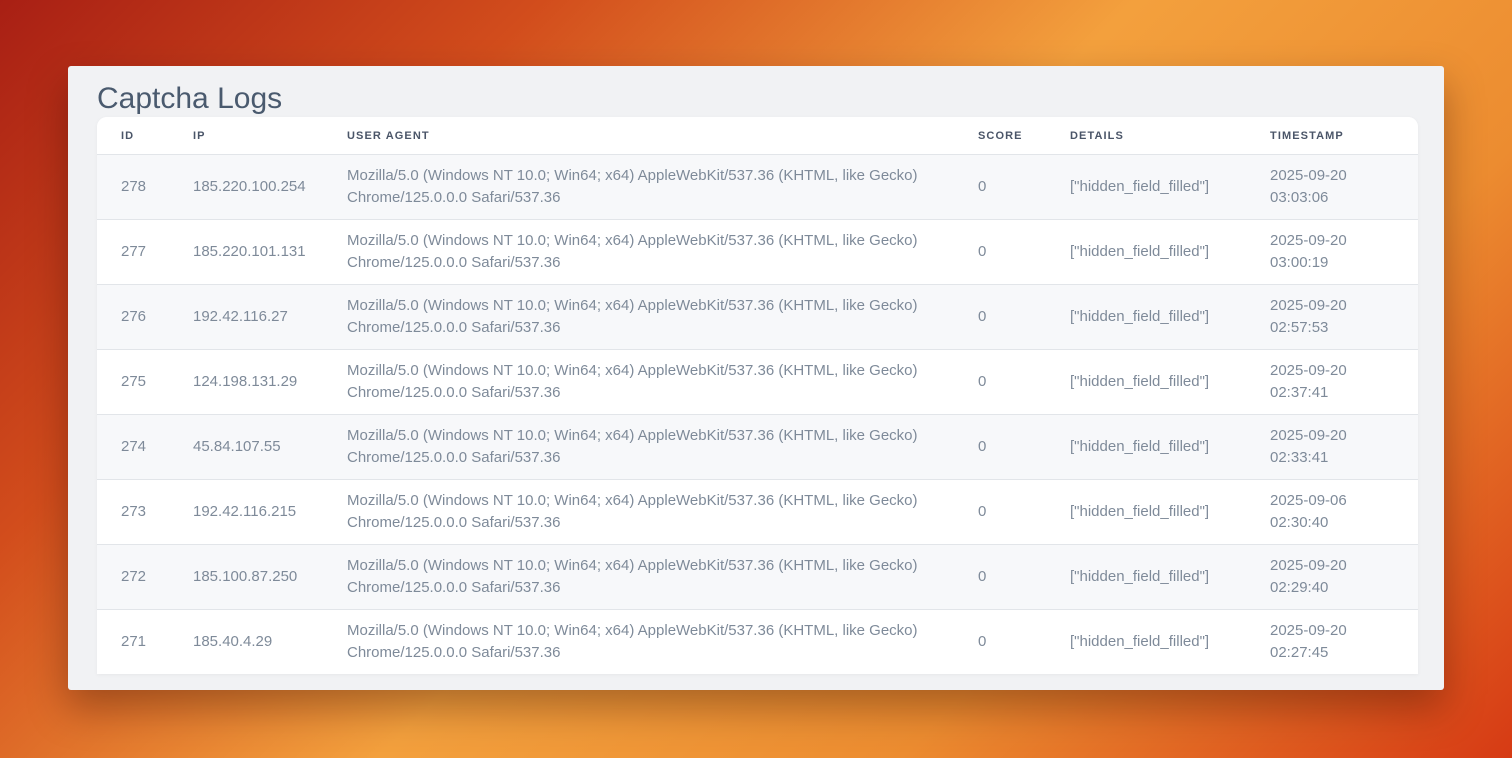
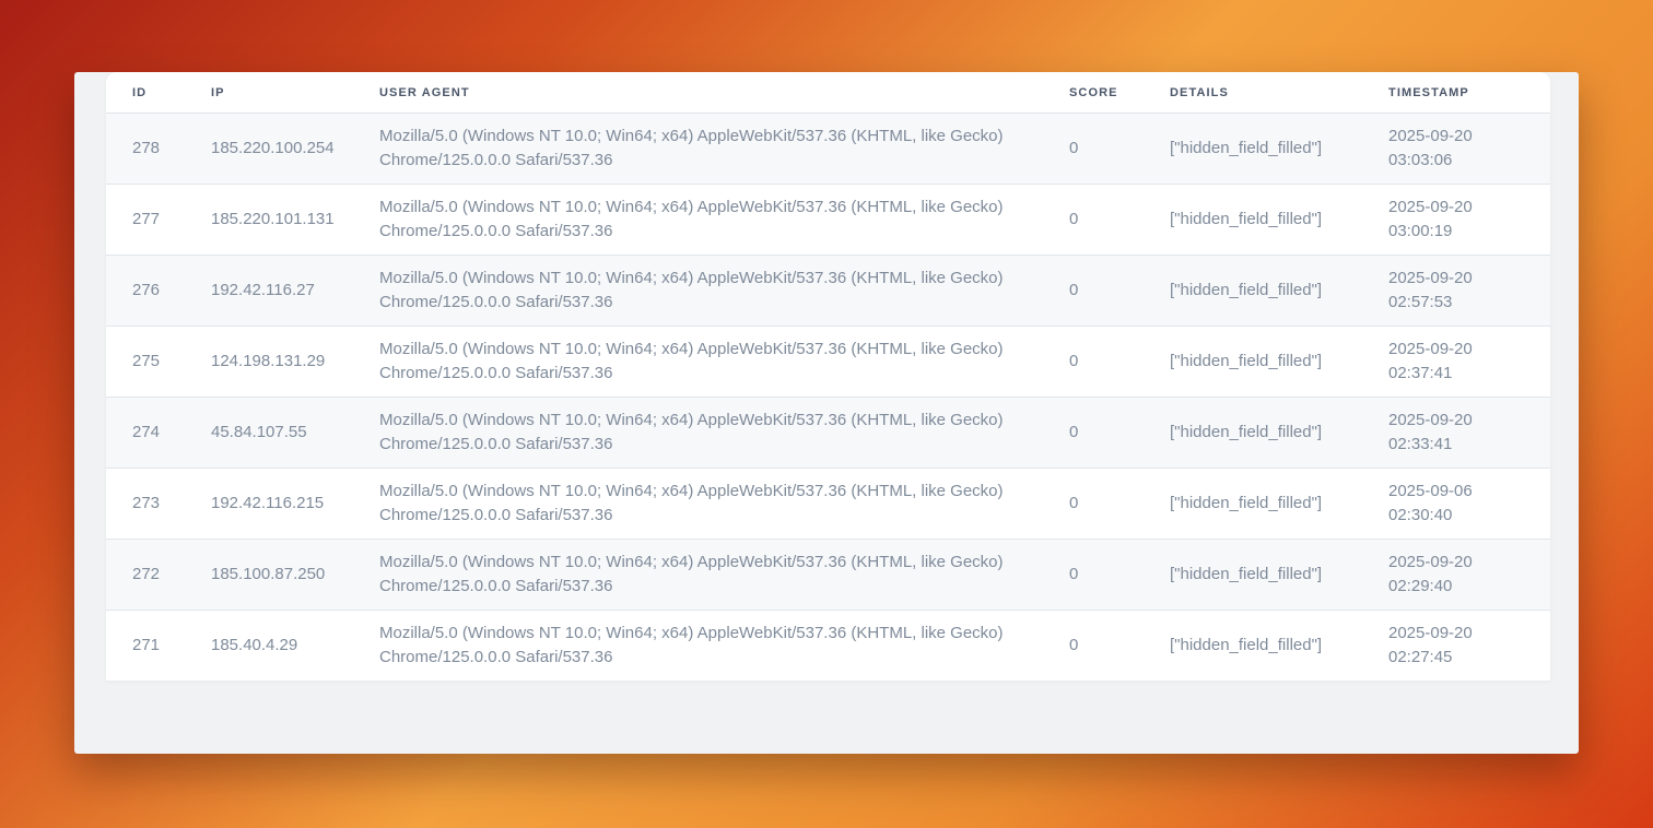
- Captcha Logs
  ID	IP	USER AGENT	SCORE	DETAILS	TIMESTAMP
  278	185.220.100.254	Mozilla/5.0 (Windows NT 10.0; Win64; x64) AppleWebKit/537.36 (KHTML, like Gecko) Chrome/125.0.0.0 Safari/537.36	0	["hidden_field_filled"]	2025-09-20 03:03:06
  277	185.220.101.131	Mozilla/5.0 (Windows NT 10.0; Win64; x64) AppleWebKit/537.36 (KHTML, like Gecko) Chrome/125.0.0.0 Safari/537.36	0	["hidden_field_filled"]	2025-09-20 03:00:19
  276	192.42.116.27	Mozilla/5.0 (Windows NT 10.0; Win64; x64) AppleWebKit/537.36 (KHTML, like Gecko) Chrome/125.0.0.0 Safari/537.36	0	["hidden_field_filled"]	2025-09-20 02:57:53
  275	124.198.131.29	Mozilla/5.0 (Windows NT 10.0; Win64; x64) AppleWebKit/537.36 (KHTML, like Gecko) Chrome/125.0.0.0 Safari/537.36	0	["hidden_field_filled"]	2025-09-20 02:37:41
  274	45.84.107.55	Mozilla/5.0 (Windows NT 10.0; Win64; x64) AppleWebKit/537.36 (KHTML, like Gecko) Chrome/125.0.0.0 Safari/537.36	0	["hidden_field_filled"]	2025-09-20 02:33:41
  273	192.42.116.215	Mozilla/5.0 (Windows NT 10.0; Win64; x64) AppleWebKit/537.36 (KHTML, like Gecko) Chrome/125.0.0.0 Safari/537.36	0	["hidden_field_filled"]	2025-09-06 02:30:40
  272	185.100.87.250	Mozilla/5.0 (Windows NT 10.0; Win64; x64) AppleWebKit/537.36 (KHTML, like Gecko) Chrome/125.0.0.0 Safari/537.36	0	["hidden_field_filled"]	2025-09-20 02:29:40
  271	185.40.4.29	Mozilla/5.0 (Windows NT 10.0; Win64; x64) AppleWebKit/537.36 (KHTML, like Gecko) Chrome/125.0.0.0 Safari/537.36	0	["hidden_field_filled"]	2025-09-20 02:27:45
